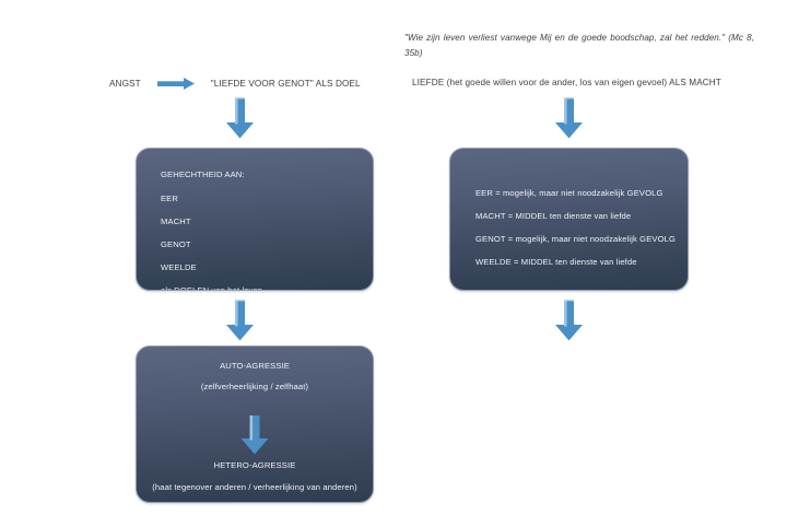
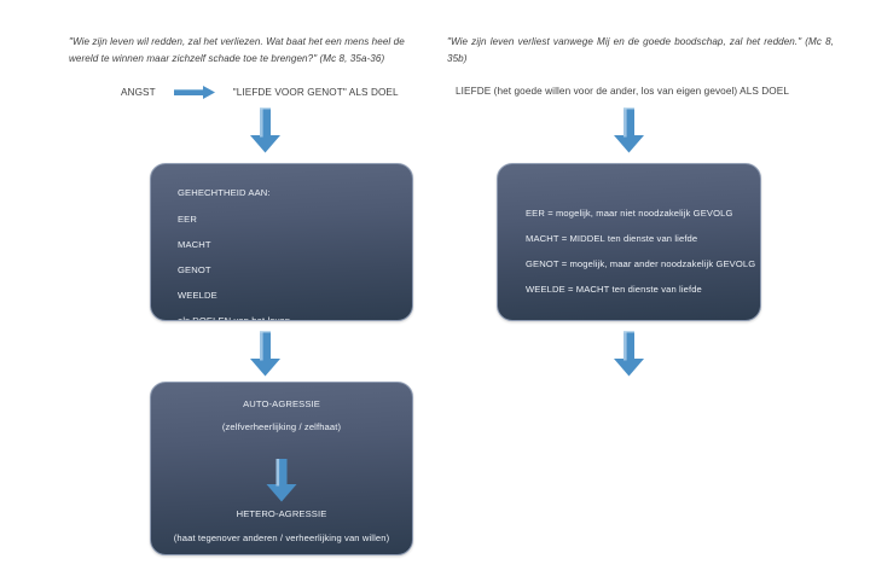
+ "Wie zijn leven wil redden, zal het verliezen. Wat baat het een mens heel de wereld te winnen maar zichzelf schade toe te brengen?" (Mc 8, 35a-36)
  ANGST
  "LIEFDE VOOR GENOT" ALS DOEL
  GEHECHTHEID AAN:
  EER
  MACHT
  GENOT
  WEELDE
  AUTO-AGRESSIE
  (zelfverheerlijking / zelfhaat)
  HETERO-AGRESSIE
- (haat tegenover anderen / verheerlijking van anderen)
+ (haat tegenover anderen / verheerlijking van willen)
  "Wie zijn leven verliest vanwege Mij en de goede boodschap, zal het redden." (Mc 8, 35b)
- LIEFDE (het goede willen voor de ander, los van eigen gevoel) ALS MACHT
+ LIEFDE (het goede willen voor de ander, los van eigen gevoel) ALS DOEL
  EER = mogelijk, maar niet noodzakelijk GEVOLG
  MACHT = MIDDEL ten dienste van liefde
- GENOT = mogelijk, maar niet noodzakelijk GEVOLG
+ GENOT = mogelijk, maar ander noodzakelijk GEVOLG
- WEELDE = MIDDEL ten dienste van liefde
+ WEELDE = MACHT ten dienste van liefde
